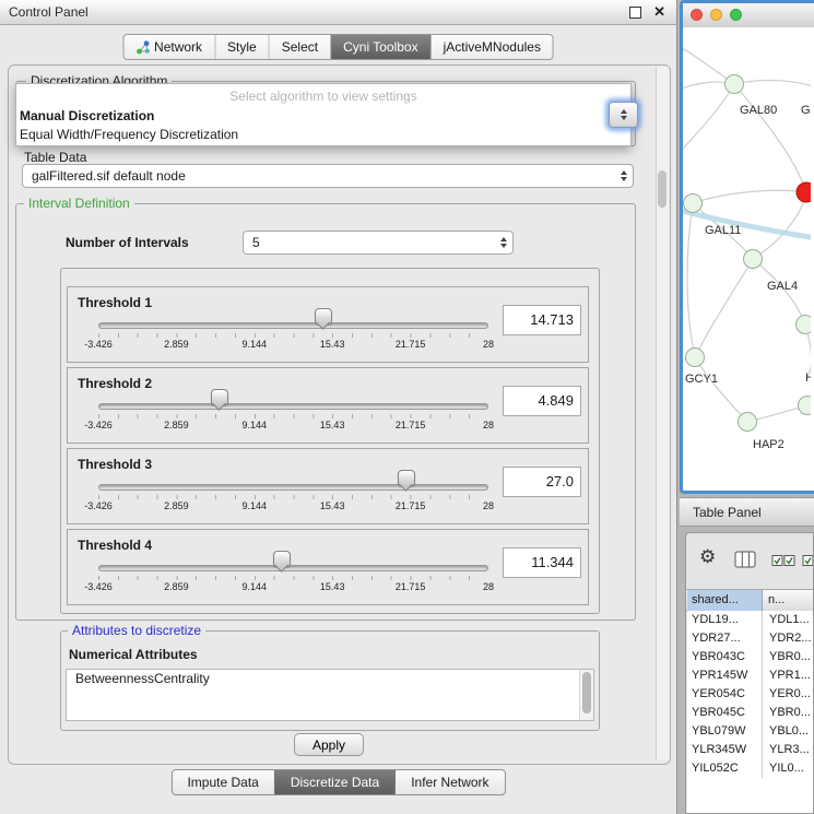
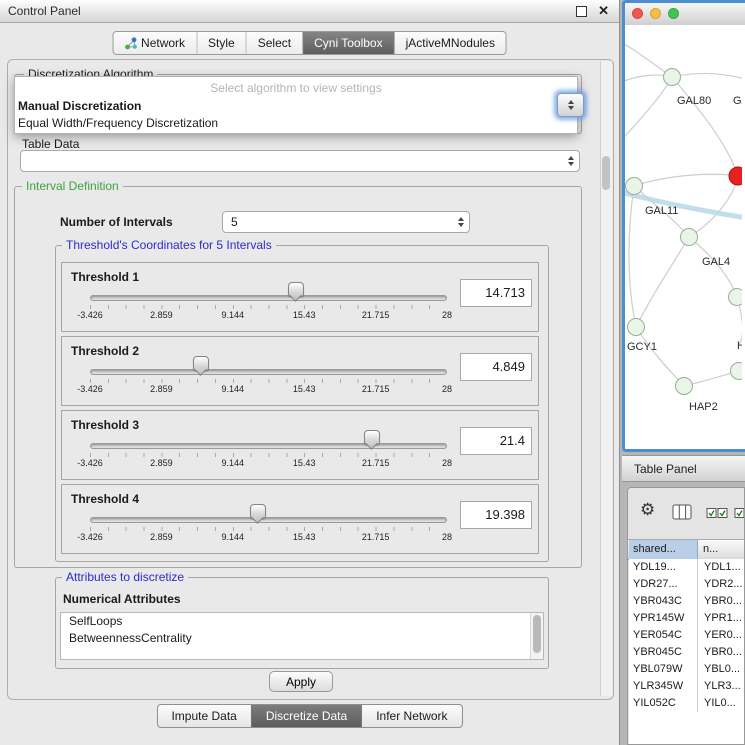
  Control Panel
  ✕
  Network
  Style
  Select
  Cyni Toolbox
  jActiveMNodules
  Discretization Algorithm
  Select algorithm to view settings
  Manual Discretization
  Equal Width/Frequency Discretization
  Table Data
- galFiltered.sif default node
  Interval Definition
  Number of Intervals
  5
+ Threshold's Coordinates for 5 Intervals
  Threshold 1
  -3.426
  2.859
  9.144
  15.43
  21.715
  28
  14.713
  Threshold 2
  -3.426
  2.859
  9.144
  15.43
  21.715
  28
  4.849
  Threshold 3
  -3.426
  2.859
  9.144
  15.43
  21.715
  28
- 27.0
+ 21.4
  Threshold 4
  -3.426
  2.859
  9.144
  15.43
  21.715
  28
- 11.344
+ 19.398
  Attributes to discretize
  Numerical Attributes
+ SelfLoops
  BetweennessCentrality
  Apply
  Impute Data
  Discretize Data
  Infer Network
  GAL80
  GAL11
  GAL4
  GCY1
  H
  HAP2
  Table Panel
  ⚙
  shared...
  n...
  YDL19...
  YDL1...
  YDR27...
  YDR2...
  YBR043C
  YBR0...
  YPR145W
  YPR1...
  YER054C
  YER0...
  YBR045C
  YBR0...
  YBL079W
  YBL0...
  YLR345W
  YLR3...
  YIL052C
  YIL0...
